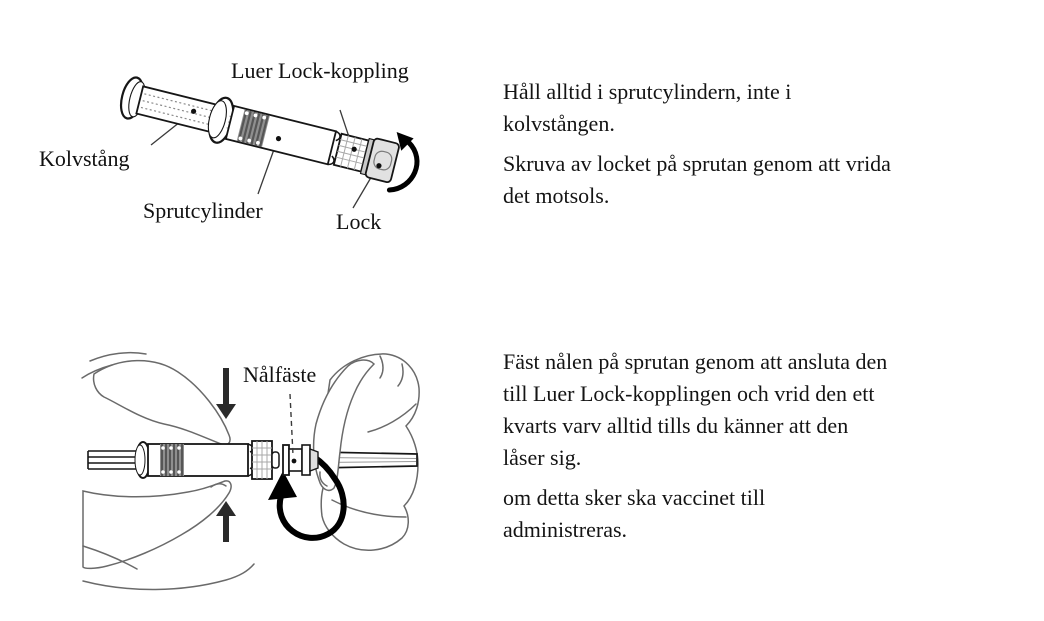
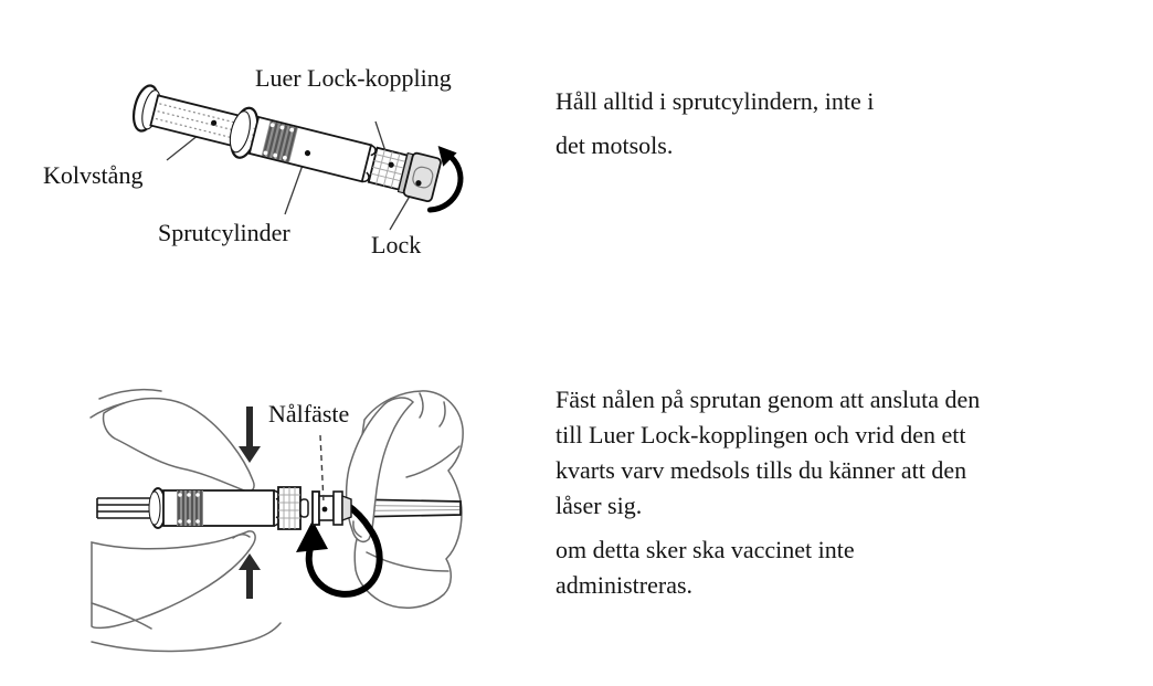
  Luer Lock-koppling
  Kolvstång
  Sprutcylinder
  Lock
  Håll alltid i sprutcylindern, inte i
- kolvstången.
- Skruva av locket på sprutan genom att vrida
  det motsols.
  Nålfäste
  Fäst nålen på sprutan genom att ansluta den
  till Luer Lock-kopplingen och vrid den ett
- kvarts varv alltid tills du känner att den
+ kvarts varv medsols tills du känner att den
  låser sig.
- om detta sker ska vaccinet till
+ om detta sker ska vaccinet inte
  administreras.
